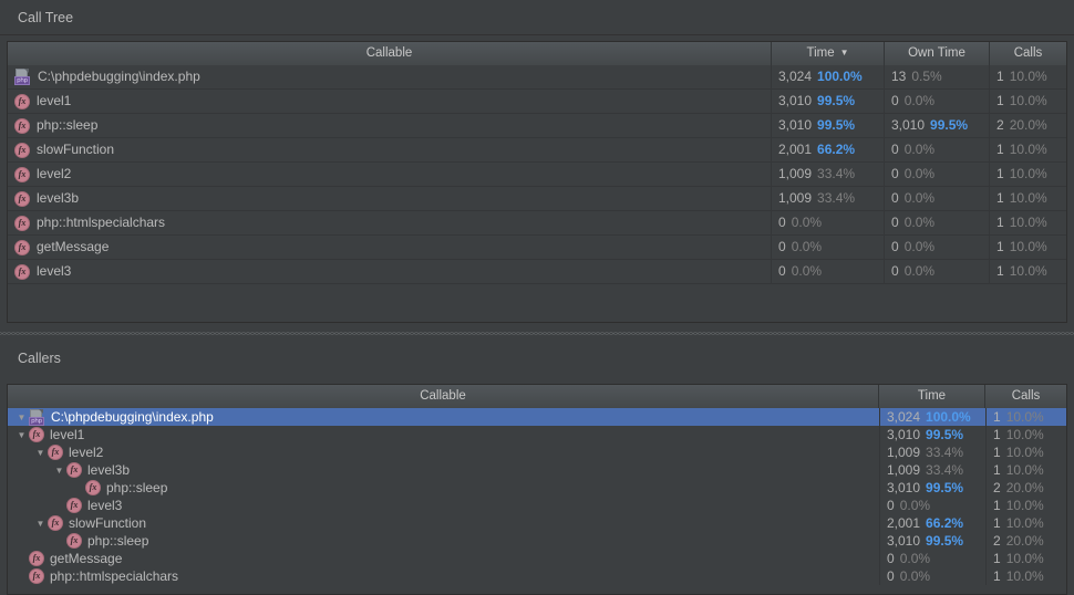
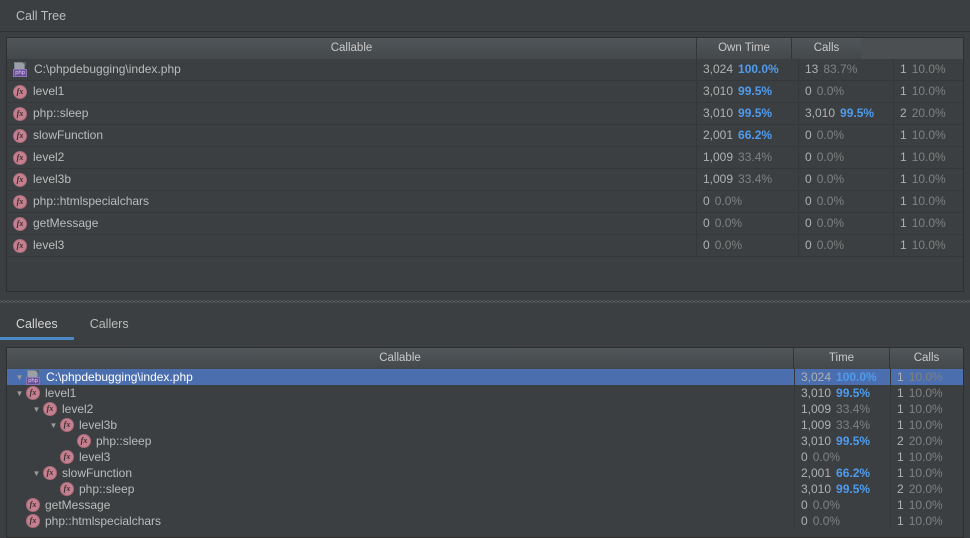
  Call Tree
  Callable
- Time ▼
  Own Time
  Calls
  C:\phpdebugging\index.php
  3,024 100.0%
- 13 0.5%
+ 13 83.7%
  1 10.0%
  fx
  level1
  3,010 99.5%
  0 0.0%
  1 10.0%
  fx
  php::sleep
  3,010 99.5%
  3,010 99.5%
  2 20.0%
  fx
  slowFunction
  2,001 66.2%
  0 0.0%
  1 10.0%
  fx
  level2
  1,009 33.4%
  0 0.0%
  1 10.0%
  fx
  level3b
  1,009 33.4%
  0 0.0%
  1 10.0%
  fx
  php::htmlspecialchars
  0 0.0%
  0 0.0%
  1 10.0%
  fx
  getMessage
  0 0.0%
  0 0.0%
  1 10.0%
  fx
  level3
  0 0.0%
  0 0.0%
  1 10.0%
+ Callees
  Callers
  Callable
  Time
  Calls
  ▼
  C:\phpdebugging\index.php
  3,024 100.0%
  1 10.0%
  ▼
  fx
  level1
  3,010 99.5%
  1 10.0%
  ▼
  fx
  level2
  1,009 33.4%
  1 10.0%
  ▼
  fx
  level3b
  1,009 33.4%
  1 10.0%
  fx
  php::sleep
  3,010 99.5%
  2 20.0%
  fx
  level3
  0 0.0%
  1 10.0%
  ▼
  fx
  slowFunction
  2,001 66.2%
  1 10.0%
  fx
  php::sleep
  3,010 99.5%
  2 20.0%
  fx
  getMessage
  0 0.0%
  1 10.0%
  fx
  php::htmlspecialchars
  0 0.0%
  1 10.0%
